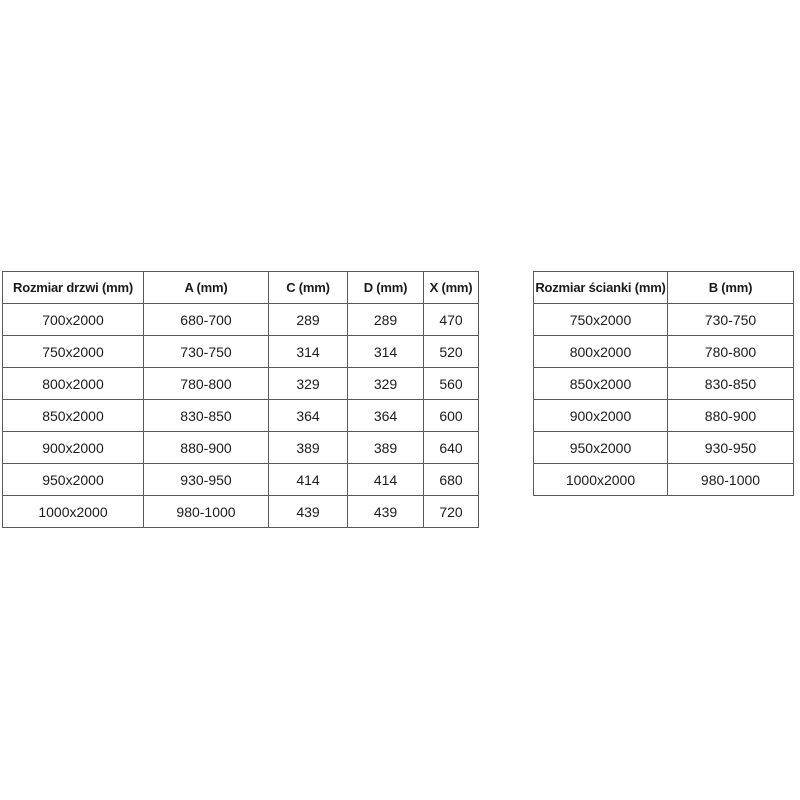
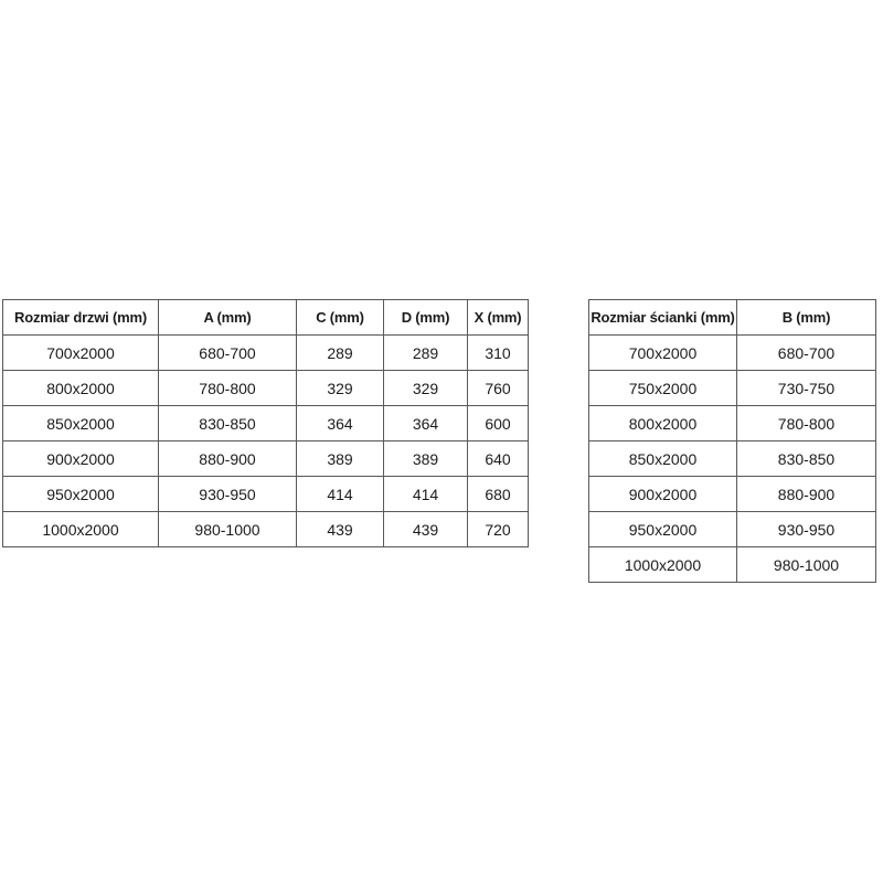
  Rozmiar drzwi (mm)	A (mm)	C (mm)	D (mm)	X (mm)
- 700x2000	680-700	289	289	470
+ 700x2000	680-700	289	289	310
- 750x2000	730-750	314	314	520
- 800x2000	780-800	329	329	560
+ 800x2000	780-800	329	329	760
  850x2000	830-850	364	364	600
  900x2000	880-900	389	389	640
  950x2000	930-950	414	414	680
  1000x2000	980-1000	439	439	720
  Rozmiar ścianki (mm)	B (mm)
+ 700x2000	680-700
  750x2000	730-750
  800x2000	780-800
  850x2000	830-850
  900x2000	880-900
  950x2000	930-950
  1000x2000	980-1000
